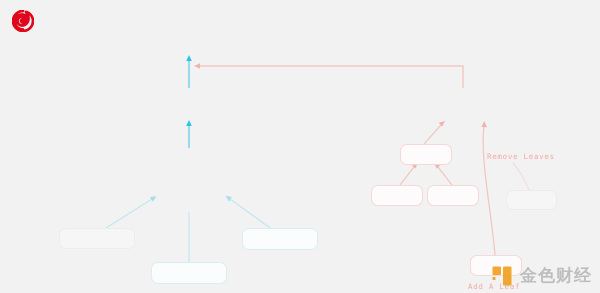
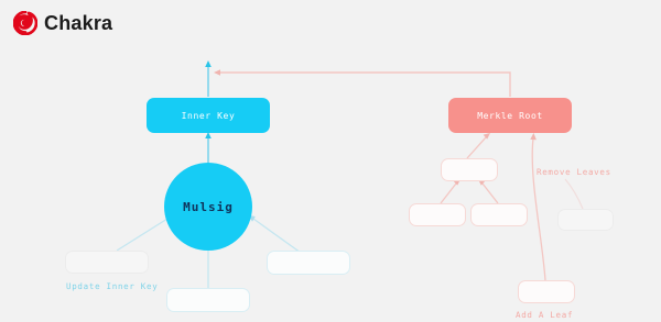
+ Chakra
+ Inner Key
+ Merkle Root
+ Mulsig
+ Update Inner Key
  Remove Leaves
  Add A Leaf
- 金色财经
